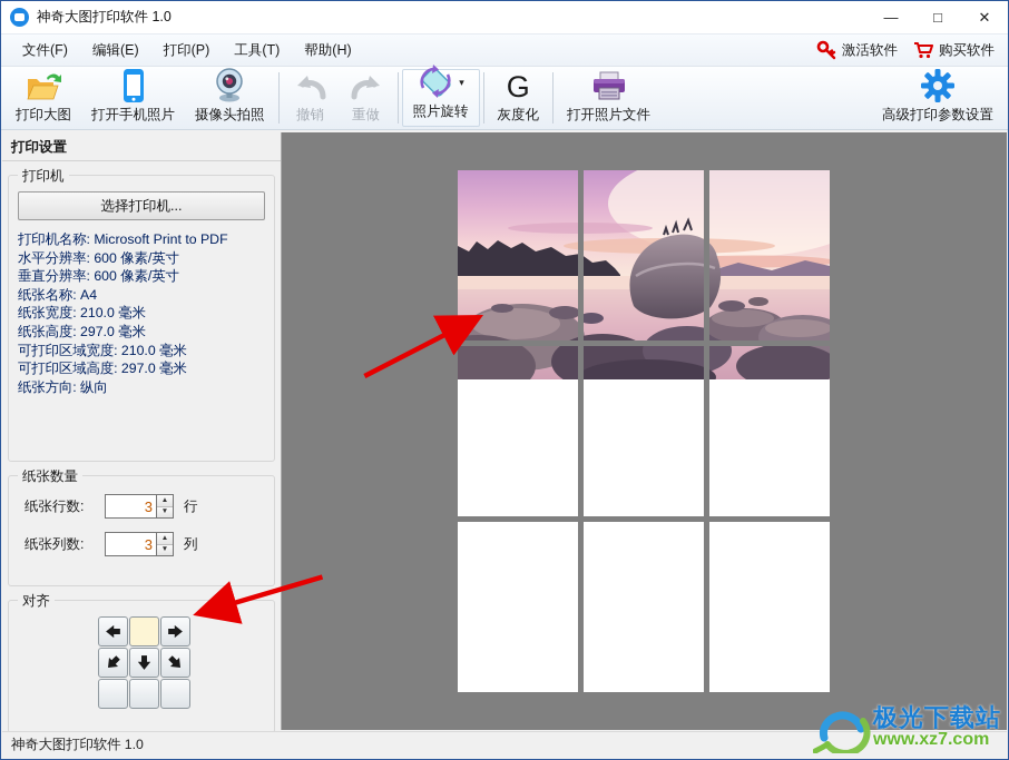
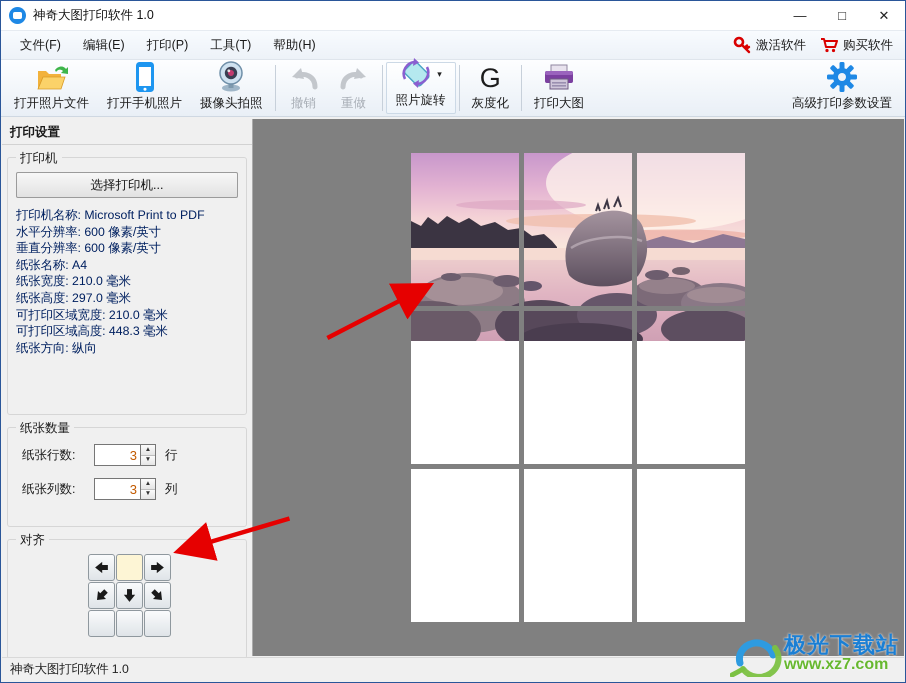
  神奇大图打印软件 1.0
  —
  □
  ✕
  文件(F)
  编辑(E)
  打印(P)
  工具(T)
  帮助(H)
  激活软件
  购买软件
- 打印大图
+ 打开照片文件
  打开手机照片
  摄像头拍照
  撤销
  重做
  ▾
  照片旋转
  G
  灰度化
- 打开照片文件
+ 打印大图
  高级打印参数设置
  打印设置
  打印机
  选择打印机...
  打印机名称: Microsoft Print to PDF
  水平分辨率: 600 像素/英寸
  垂直分辨率: 600 像素/英寸
  纸张名称: A4
  纸张宽度: 210.0 毫米
  纸张高度: 297.0 毫米
  可打印区域宽度: 210.0 毫米
- 可打印区域高度: 297.0 毫米
+ 可打印区域高度: 448.3 毫米
  纸张方向: 纵向
  纸张数量
  纸张行数:
  3
  行
  纸张列数:
  3
  列
  对齐
  神奇大图打印软件 1.0
  极光下载站
  www.xz7.com
